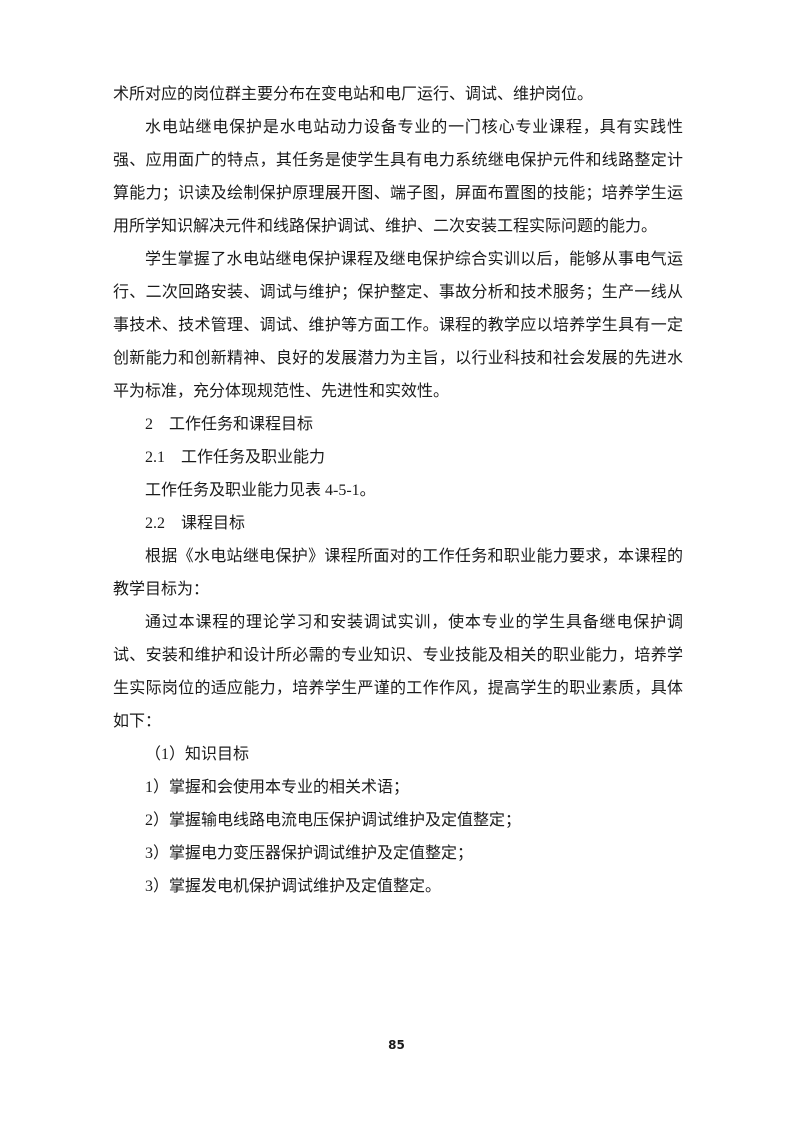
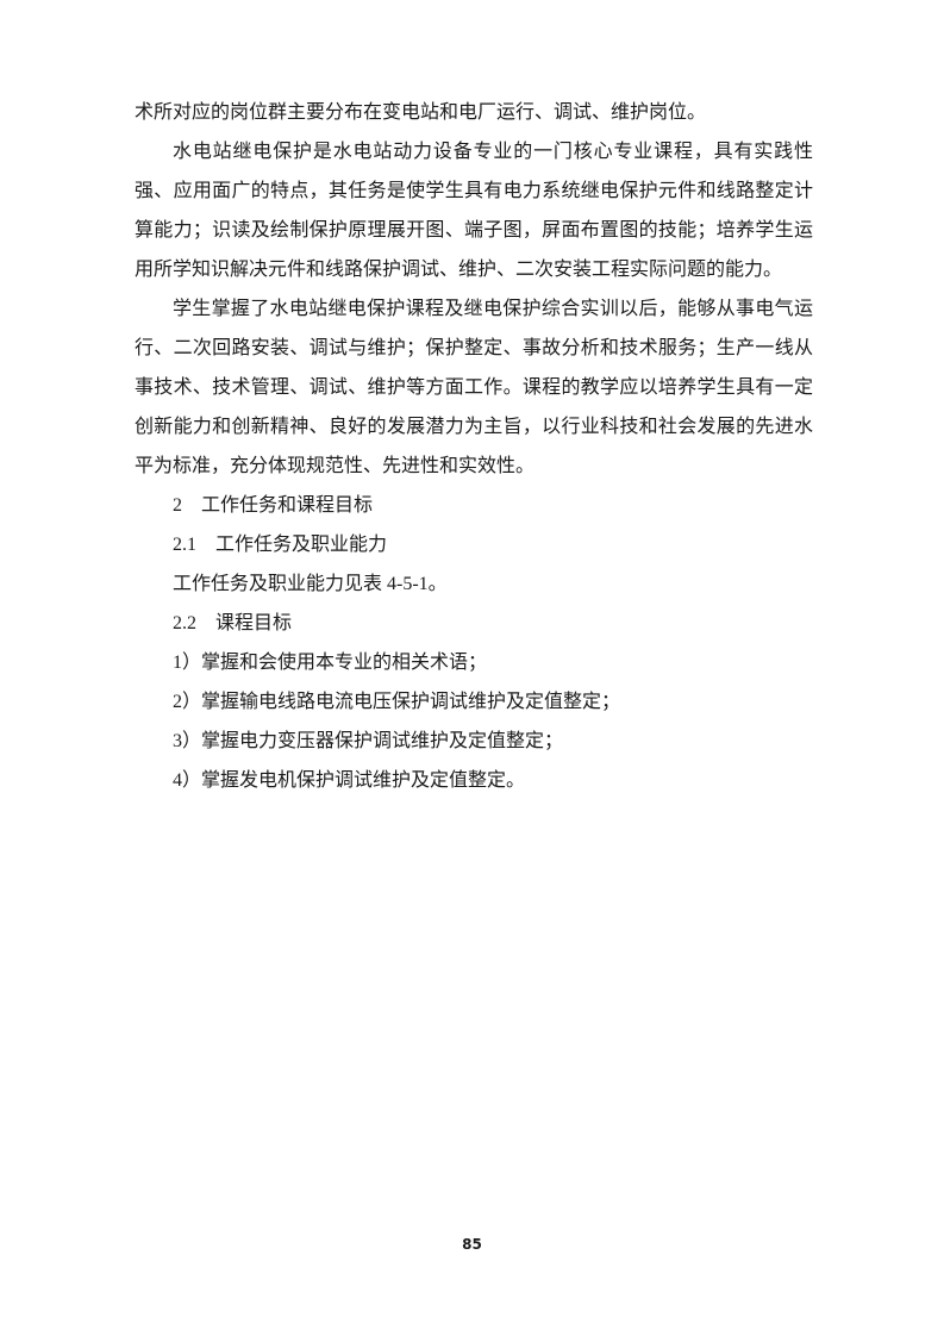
  术所对应的岗位群主要分布在变电站和电厂运行、调试、维护岗位。
  水电站继电保护是水电站动力设备专业的一门核心专业课程，具有实践性强、应用面广的特点，其任务是使学生具有电力系统继电保护元件和线路整定计算能力；识读及绘制保护原理展开图、端子图，屏面布置图的技能；培养学生运用所学知识解决元件和线路保护调试、维护、二次安装工程实际问题的能力。
  学生掌握了水电站继电保护课程及继电保护综合实训以后，能够从事电气运行、二次回路安装、调试与维护；保护整定、事故分析和技术服务；生产一线从事技术、技术管理、调试、维护等方面工作。课程的教学应以培养学生具有一定创新能力和创新精神、良好的发展潜力为主旨，以行业科技和社会发展的先进水平为标准，充分体现规范性、先进性和实效性。
  2 工作任务和课程目标
  2.1 工作任务及职业能力
  工作任务及职业能力见表 4-5-1。
  2.2 课程目标
- 根据《水电站继电保护》课程所面对的工作任务和职业能力要求，本课程的教学目标为：
- 通过本课程的理论学习和安装调试实训，使本专业的学生具备继电保护调试、安装和维护和设计所必需的专业知识、专业技能及相关的职业能力，培养学生实际岗位的适应能力，培养学生严谨的工作作风，提高学生的职业素质，具体如下：
- （1）知识目标
  1）掌握和会使用本专业的相关术语；
  2）掌握输电线路电流电压保护调试维护及定值整定；
  3）掌握电力变压器保护调试维护及定值整定；
- 3）掌握发电机保护调试维护及定值整定。
+ 4）掌握发电机保护调试维护及定值整定。
  85
